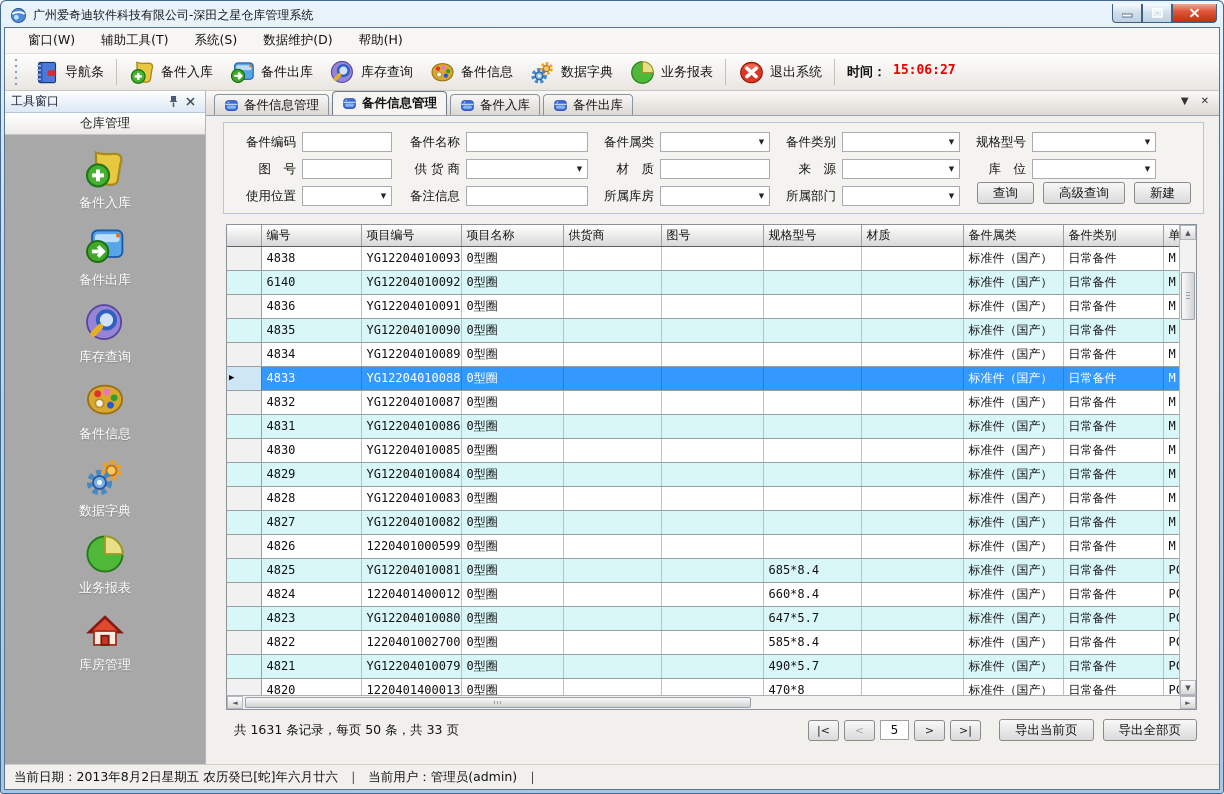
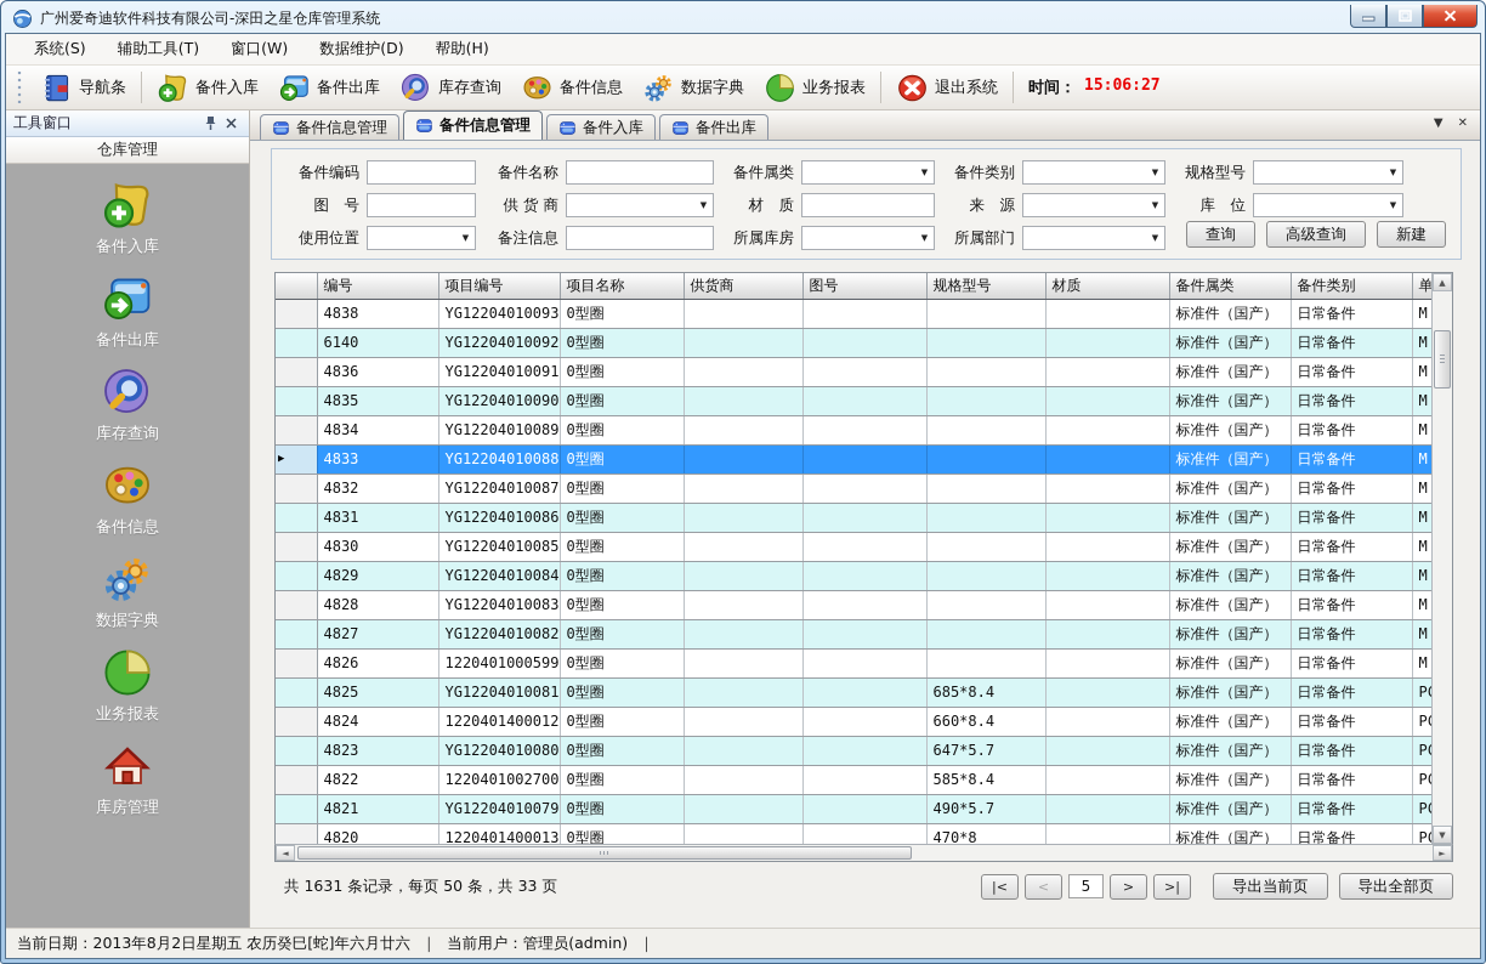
  广州爱奇迪软件科技有限公司-深田之星仓库管理系统
- 窗口(W)
+ 系统(S)
  辅助工具(T)
- 系统(S)
+ 窗口(W)
  数据维护(D)
  帮助(H)
  导航条
  备件入库
  备件出库
  库存查询
  备件信息
  数据字典
  业务报表
  退出系统
  时间：
  15:06:27
  工具窗口
  仓库管理
  备件入库
  备件出库
  库存查询
  备件信息
  数据字典
  业务报表
  库房管理
  备件信息管理
  备件信息管理
  备件入库
  备件出库
  ▼
  ✕
  备件编码
  备件名称
  备件属类
  ▼
  备件类别
  ▼
  规格型号
  ▼
  图 号
  供 货 商
  ▼
  材 质
  来 源
  ▼
  库 位
  ▼
  使用位置
  ▼
  备注信息
  所属库房
  ▼
  所属部门
  ▼
  查询
  高级查询
  新建
  	编号	项目编号	项目名称	供货商	图号	规格型号	材质	备件属类	备件类别	单
  	4838	YG12204010093	0型圈					标准件（国产）	日常备件	M
  	6140	YG12204010092	0型圈					标准件（国产）	日常备件	M
  	4836	YG12204010091	0型圈					标准件（国产）	日常备件	M
  	4835	YG12204010090	0型圈					标准件（国产）	日常备件	M
  	4834	YG12204010089	0型圈					标准件（国产）	日常备件	M
  ▶	4833	YG12204010088	0型圈					标准件（国产）	日常备件	M
  	4832	YG12204010087	0型圈					标准件（国产）	日常备件	M
  	4831	YG12204010086	0型圈					标准件（国产）	日常备件	M
  	4830	YG12204010085	0型圈					标准件（国产）	日常备件	M
  	4829	YG12204010084	0型圈					标准件（国产）	日常备件	M
  	4828	YG12204010083	0型圈					标准件（国产）	日常备件	M
  	4827	YG12204010082	0型圈					标准件（国产）	日常备件	M
  	4826	1220401000599	0型圈					标准件（国产）	日常备件	M
  	4825	YG12204010081	0型圈			685*8.4		标准件（国产）	日常备件	P
  	4824	1220401400012	0型圈			660*8.4		标准件（国产）	日常备件	P
  	4823	YG12204010080	0型圈			647*5.7		标准件（国产）	日常备件	P
  	4822	1220401002700	0型圈			585*8.4		标准件（国产）	日常备件	P
  	4821	YG12204010079	0型圈			490*5.7		标准件（国产）	日常备件	P
  	4820	1220401400013	0型圈			470*8		标准件（国产）	日常备件	P
  ▲
  ▼
  ◄
  ►
  共 1631 条记录，每页 50 条，共 33 页
  |<
  <
  5
  >
  >|
  导出当前页
  导出全部页
  当前日期：2013年8月2日星期五 农历癸巳[蛇]年六月廿六
  ｜
  当前用户：管理员(admin)
  ｜
